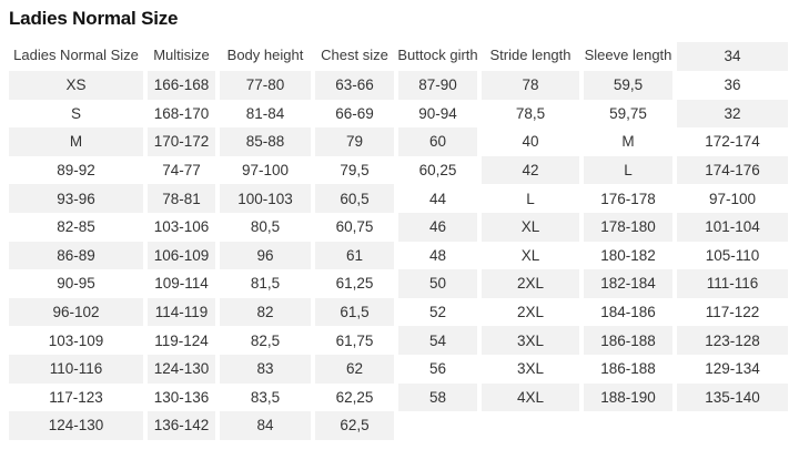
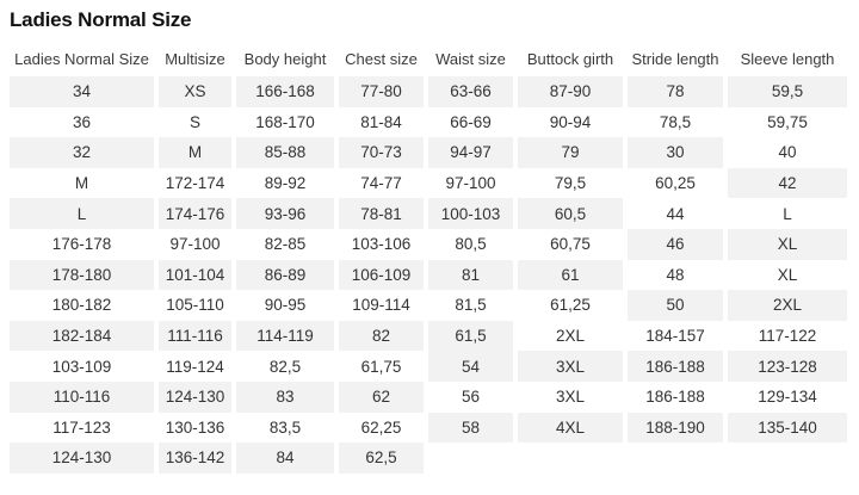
  Ladies Normal Size
  Ladies Normal Size
  Multisize
  Body height
  Chest size
+ Waist size
  Buttock girth
  Stride length
  Sleeve length
  34
  XS
  166-168
  77-80
  63-66
  87-90
  78
  59,5
  36
  S
  168-170
  81-84
  66-69
  90-94
  78,5
  59,75
  32
  M
- 170-172
  85-88
+ 70-73
+ 94-97
  79
- 60
+ 30
  40
  M
  172-174
  89-92
  74-77
  97-100
  79,5
  60,25
  42
  L
  174-176
  93-96
  78-81
  100-103
  60,5
  44
  L
  176-178
  97-100
  82-85
  103-106
  80,5
  60,75
  46
  XL
  178-180
  101-104
  86-89
  106-109
- 96
+ 81
  61
  48
  XL
  180-182
  105-110
  90-95
  109-114
  81,5
  61,25
  50
  2XL
  182-184
  111-116
- 96-102
  114-119
  82
  61,5
- 52
  2XL
- 184-186
+ 184-157
  117-122
  103-109
  119-124
  82,5
  61,75
  54
  3XL
  186-188
  123-128
  110-116
  124-130
  83
  62
  56
  3XL
  186-188
  129-134
  117-123
  130-136
  83,5
  62,25
  58
  4XL
  188-190
  135-140
  124-130
  136-142
  84
  62,5
